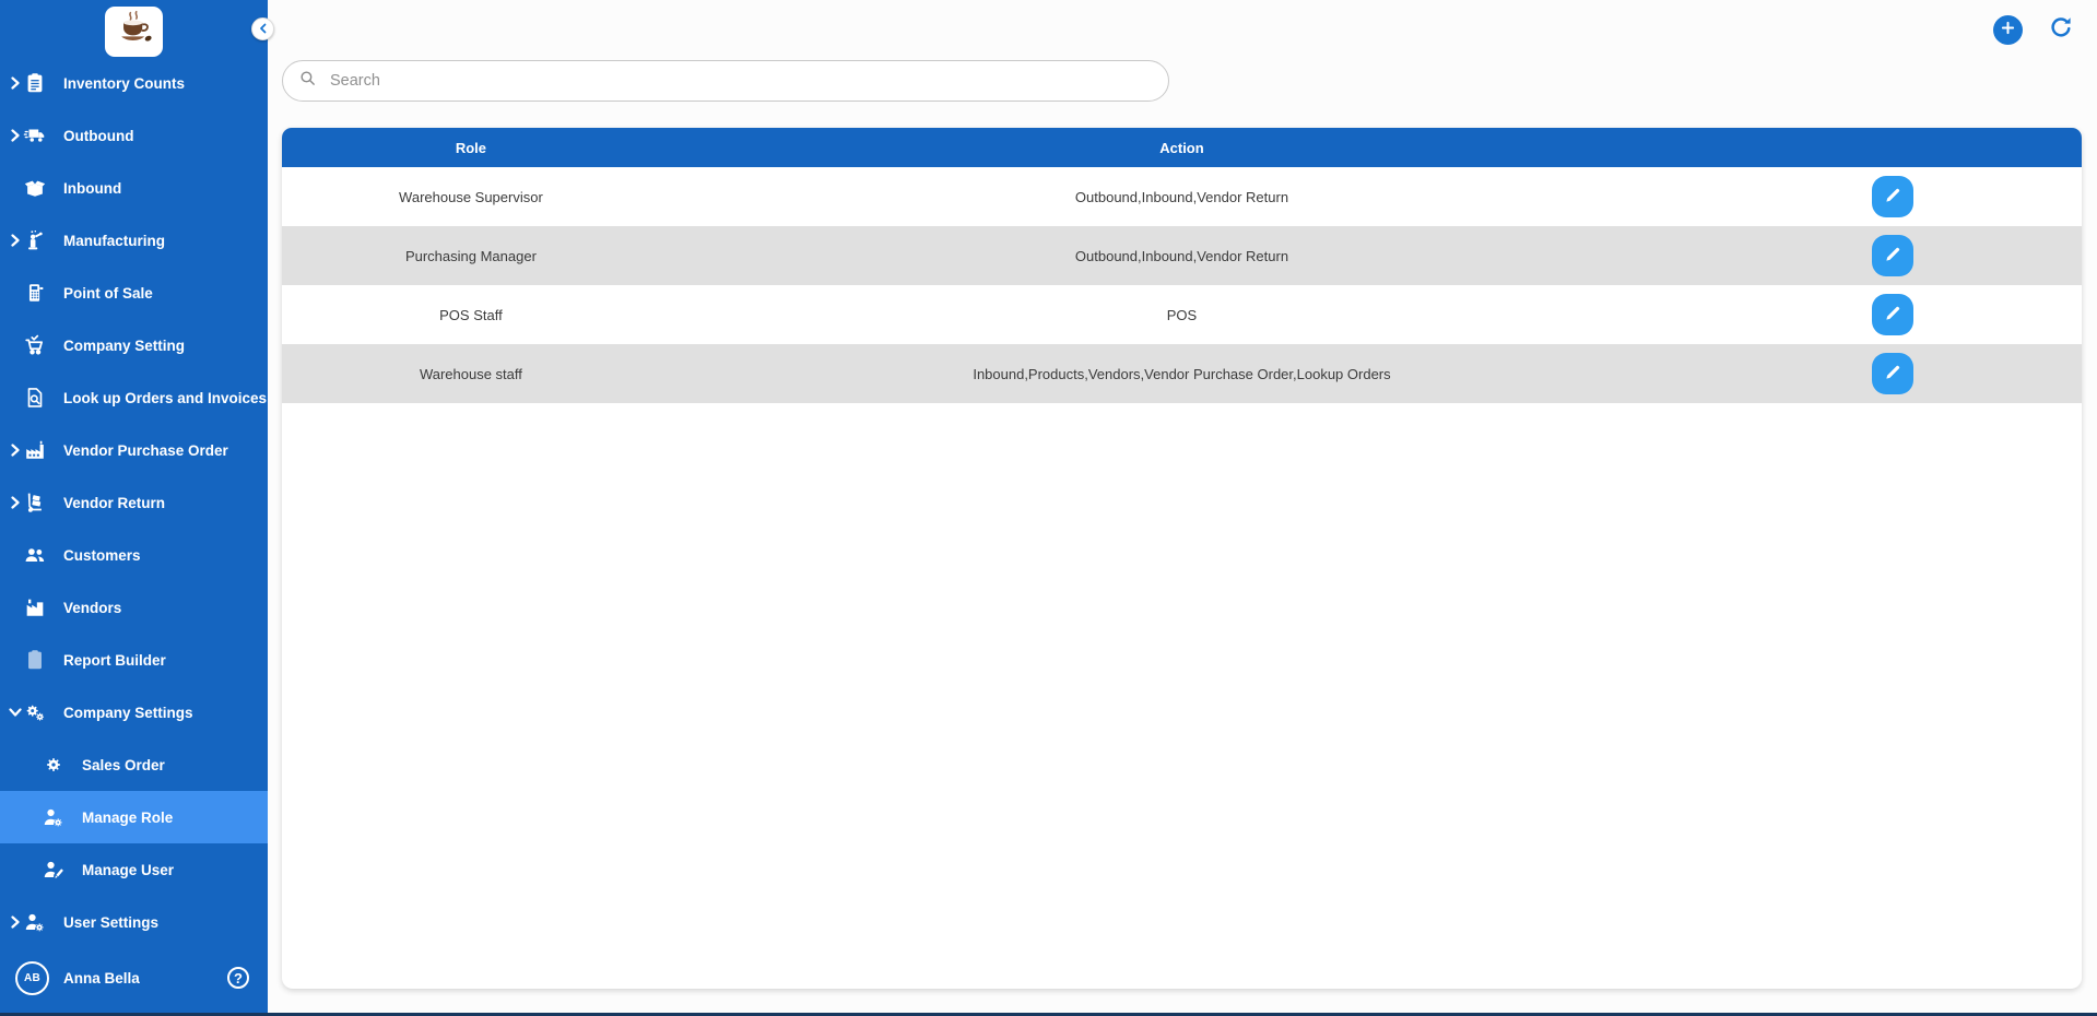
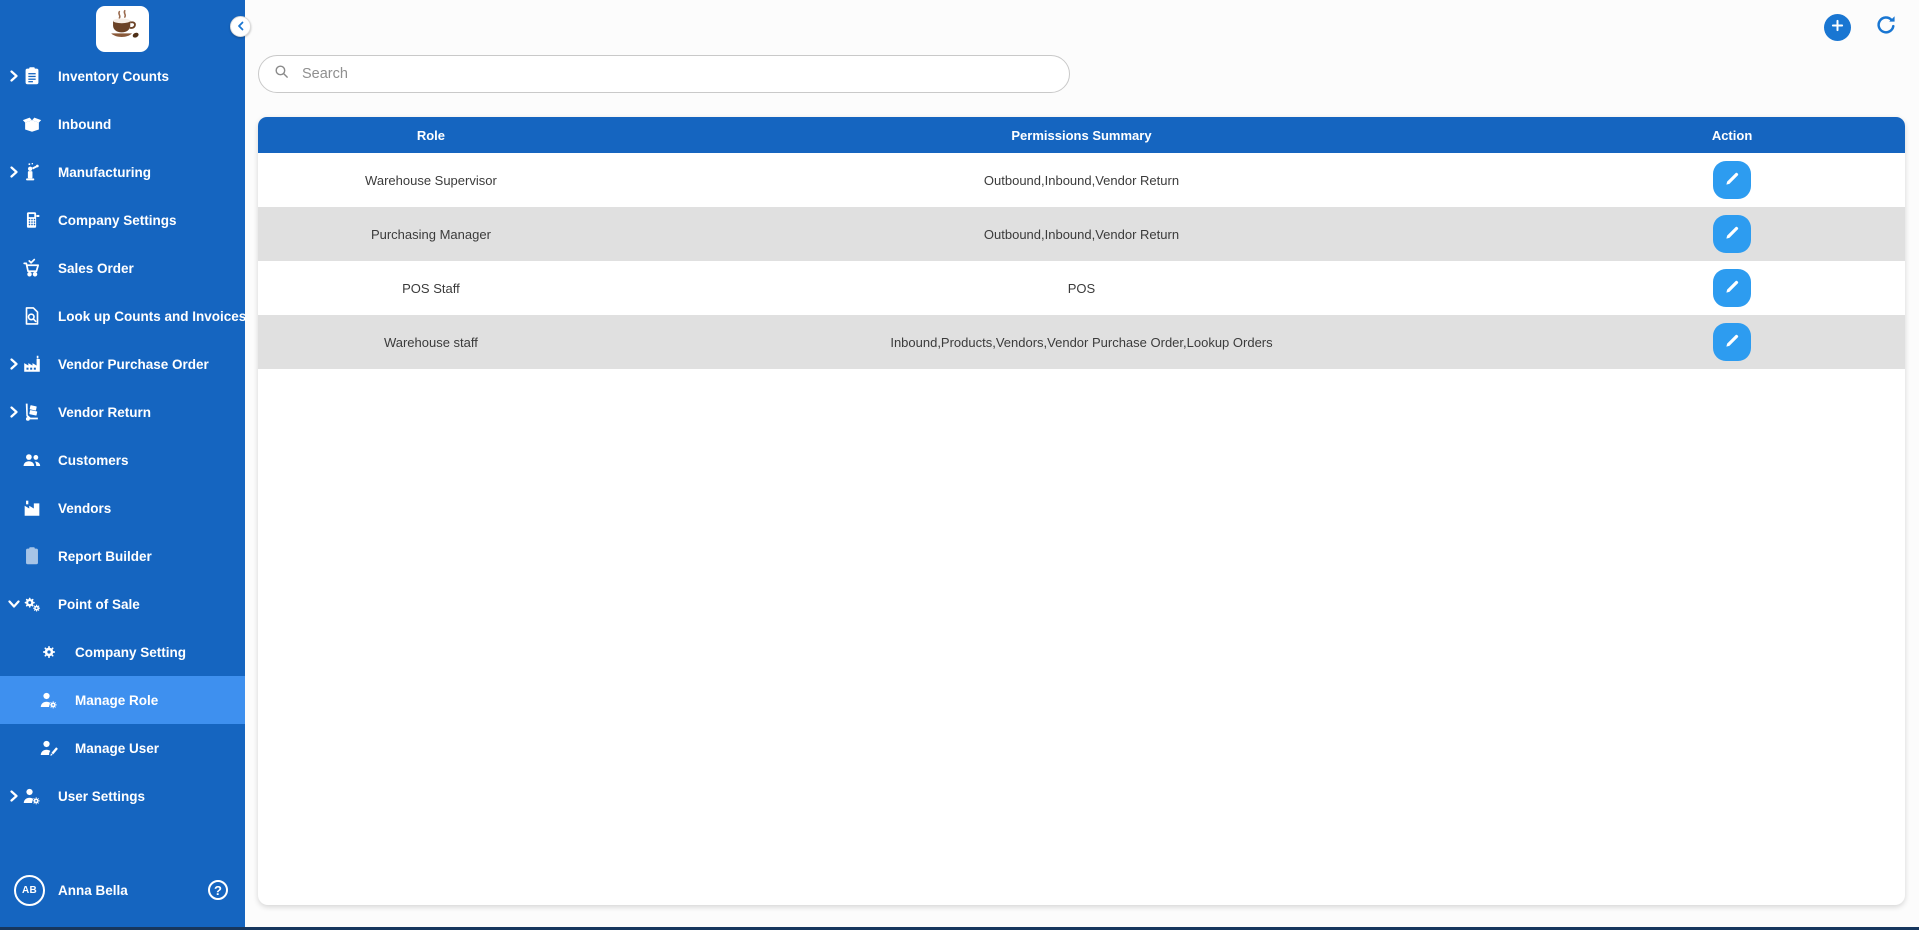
  Inventory Counts
- Outbound
  Inbound
  Manufacturing
- Point of Sale
+ Company Settings
- Company Setting
+ Sales Order
- Look up Orders and Invoices
+ Look up Counts and Invoices
  Vendor Purchase Order
  Vendor Return
  Customers
  Vendors
  Report Builder
- Company Settings
+ Point of Sale
- Sales Order
+ Company Setting
  Manage Role
  Manage User
  User Settings
  AB
  Anna Bella
  ?
  Search
  Role
+ Permissions Summary
  Action
  Warehouse Supervisor
  Outbound,Inbound,Vendor Return
  Purchasing Manager
  Outbound,Inbound,Vendor Return
  POS Staff
  POS
  Warehouse staff
  Inbound,Products,Vendors,Vendor Purchase Order,Lookup Orders
